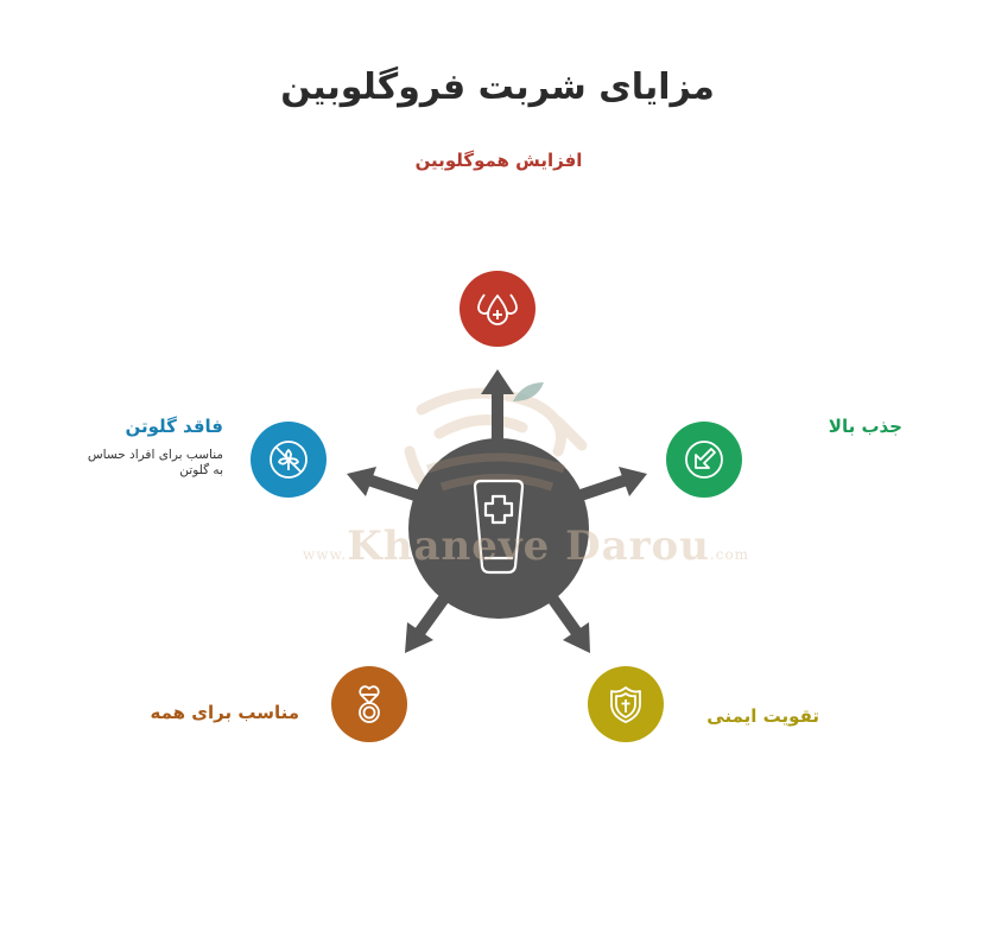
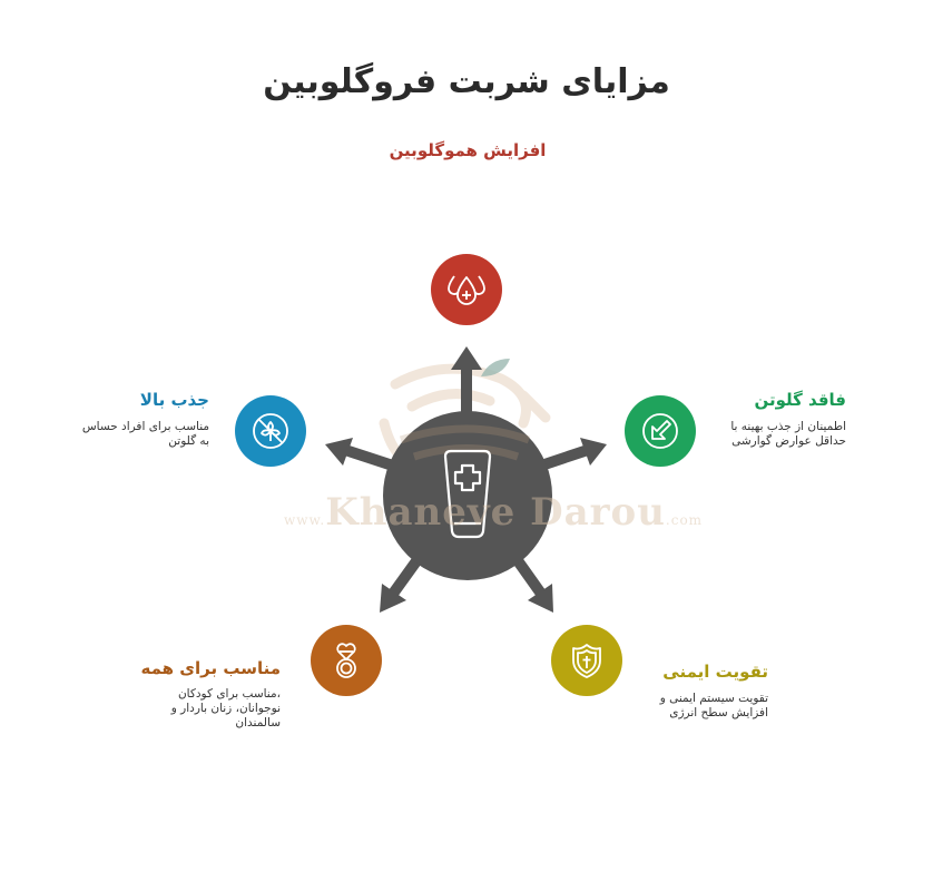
  مزایای شربت فروگلوبین
  www.Khaneve Darou.com
  افزایش هموگلوبین
- جذب بالا
+ فاقد گلوتن
+ اطمینان از جذب بهینه با حداقل عوارض گوارشی
- فاقد گلوتن
+ جذب بالا
  مناسب برای افراد حساس به گلوتن
  مناسب برای همه
+ ،مناسب برای کودکان نوجوانان، زنان باردار و سالمندان
  تقویت ایمنی
+ تقویت سیستم ایمنی و افزایش سطح انرژی
